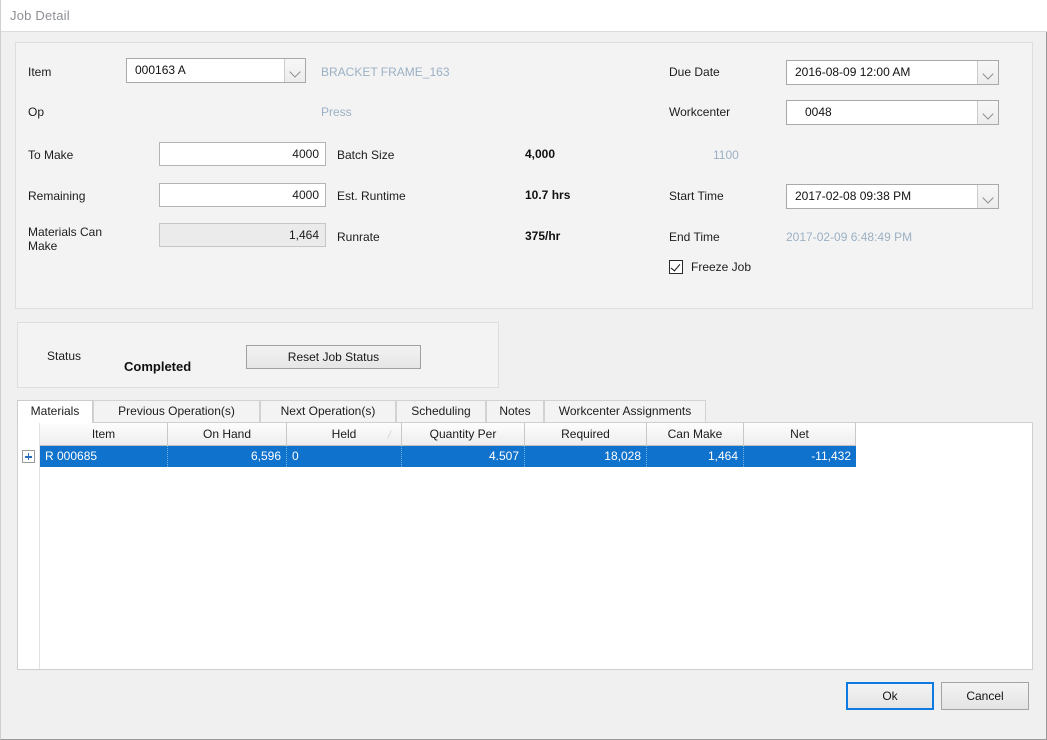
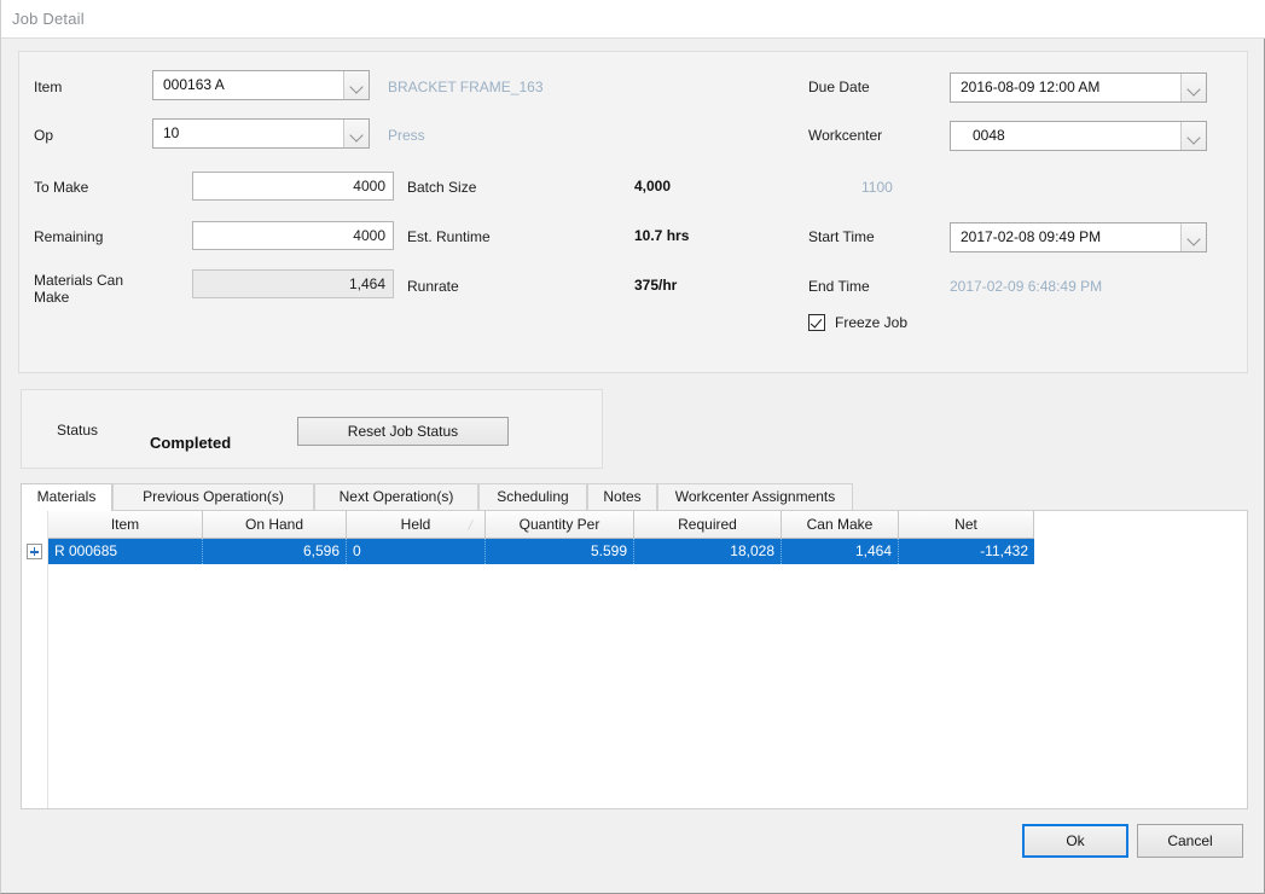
  Job Detail
  Item
  000163 A
  BRACKET FRAME_163
  Op
+ 10
  Press
  To Make
  _____4000
  Batch Size
  4,000
  Remaining
  _____4000
  Est. Runtime
  10.7 hrs
  Materials Can
  Make
  1,464
  Runrate
  375/hr
  Due Date
  2016-08-09 12:00 AM
  Workcenter
  0048
  1100
  Start Time
- 2017-02-08 09:38 PM
+ 2017-02-08 09:49 PM
  End Time
  2017-02-09 6:48:49 PM
  Freeze Job
  Status
  Completed
  Reset Job Status
  Materials
  Previous Operation(s)
  Next Operation(s)
  Scheduling
  Notes
  Workcenter Assignments
  Item
  On Hand
  Held
  Quantity Per
  Required
  Can Make
  Net
  R 000685
  6,596
  0
- 4.507
+ 5.599
  18,028
  1,464
  -11,432
  Ok
  Cancel
